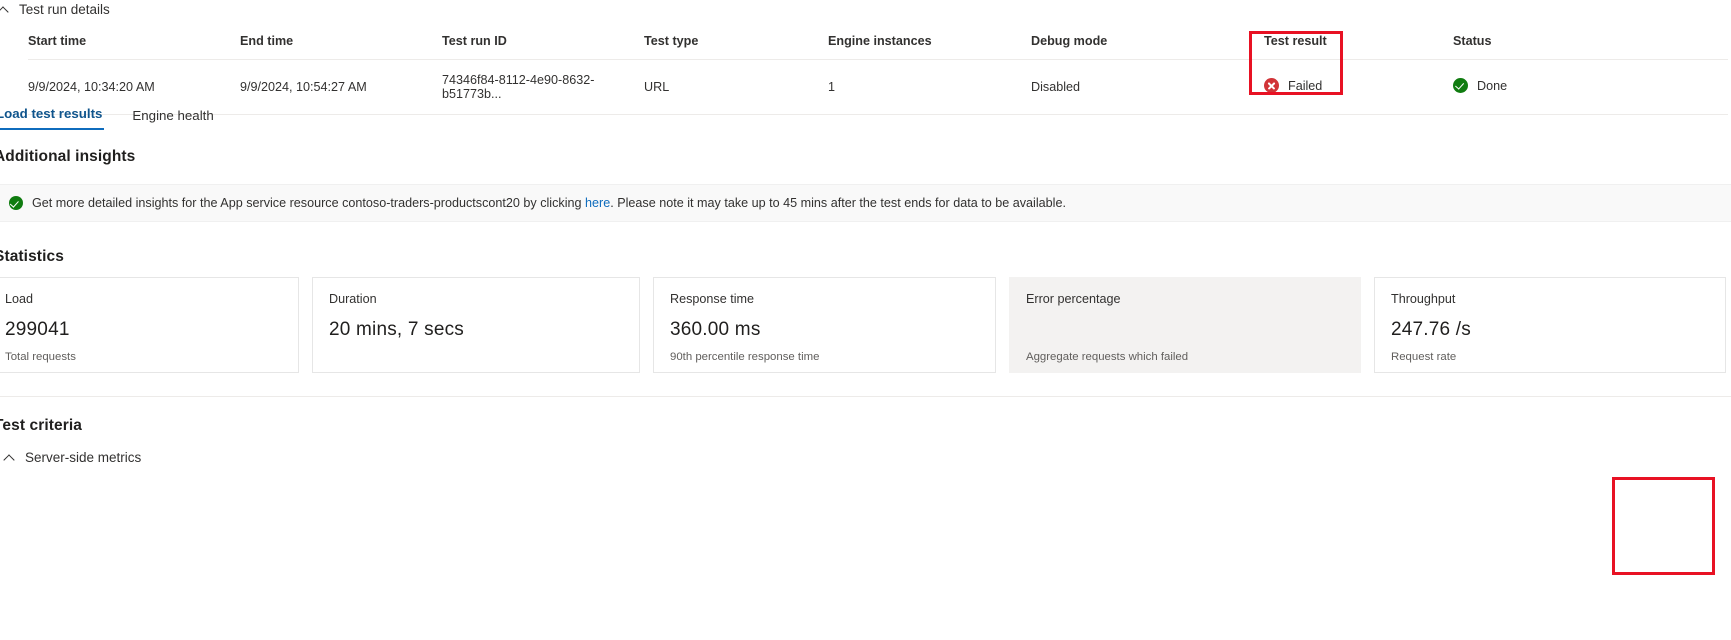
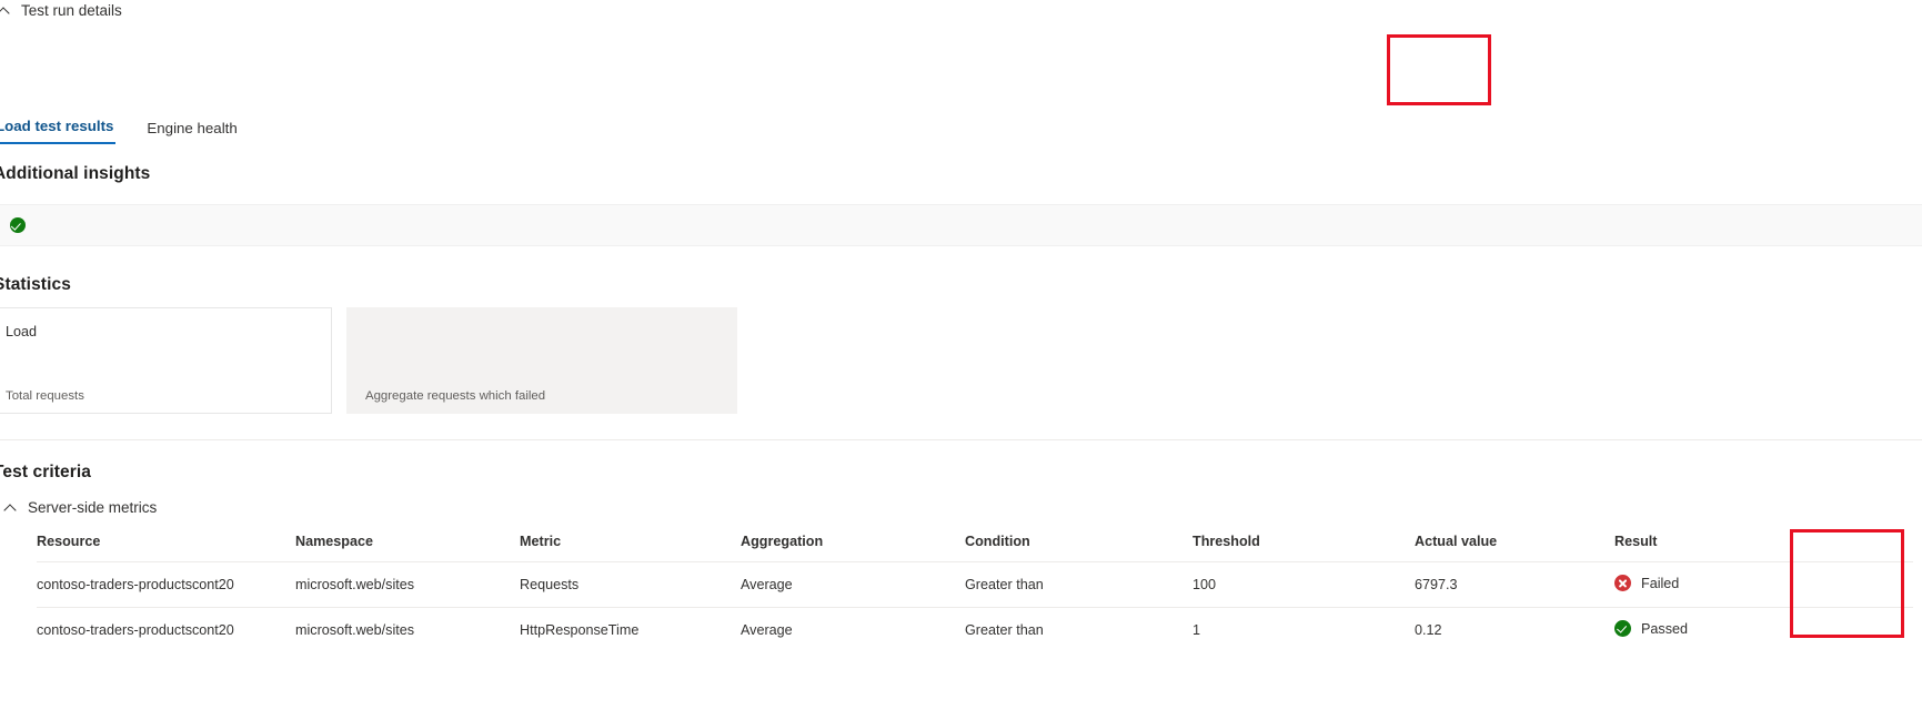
  Test run details
- Start time	End time	Test run ID	Test type	Engine instances	Debug mode	Test result	Status
- 9/9/2024, 10:34:20 AM	9/9/2024, 10:54:27 AM	74346f84-8112-4e90-8632-b51773b...	URL	1	Disabled	Failed	Done
  Load test results
  Engine health
  dditional insights
- Get more detailed insights for the App service resource contoso-traders-productscont20 by clicking here. Please note it may take up to 45 mins after the test ends for data to be available.
  tatistics
  Load
- 299041
  Total requests
- Duration
- 20 mins, 7 secs
- Response time
- 360.00 ms
- 90th percentile response time
- Error percentage
  Aggregate requests which failed
- Throughput
- 247.76 /s
- Request rate
  est criteria
  Server-side metrics
+ Resource	Namespace	Metric	Aggregation	Condition	Threshold	Actual value	Result
+ contoso-traders-productscont20	microsoft.web/sites	Requests	Average	Greater than	100	6797.3	Failed
+ contoso-traders-productscont20	microsoft.web/sites	HttpResponseTime	Average	Greater than	1	0.12	Passed
